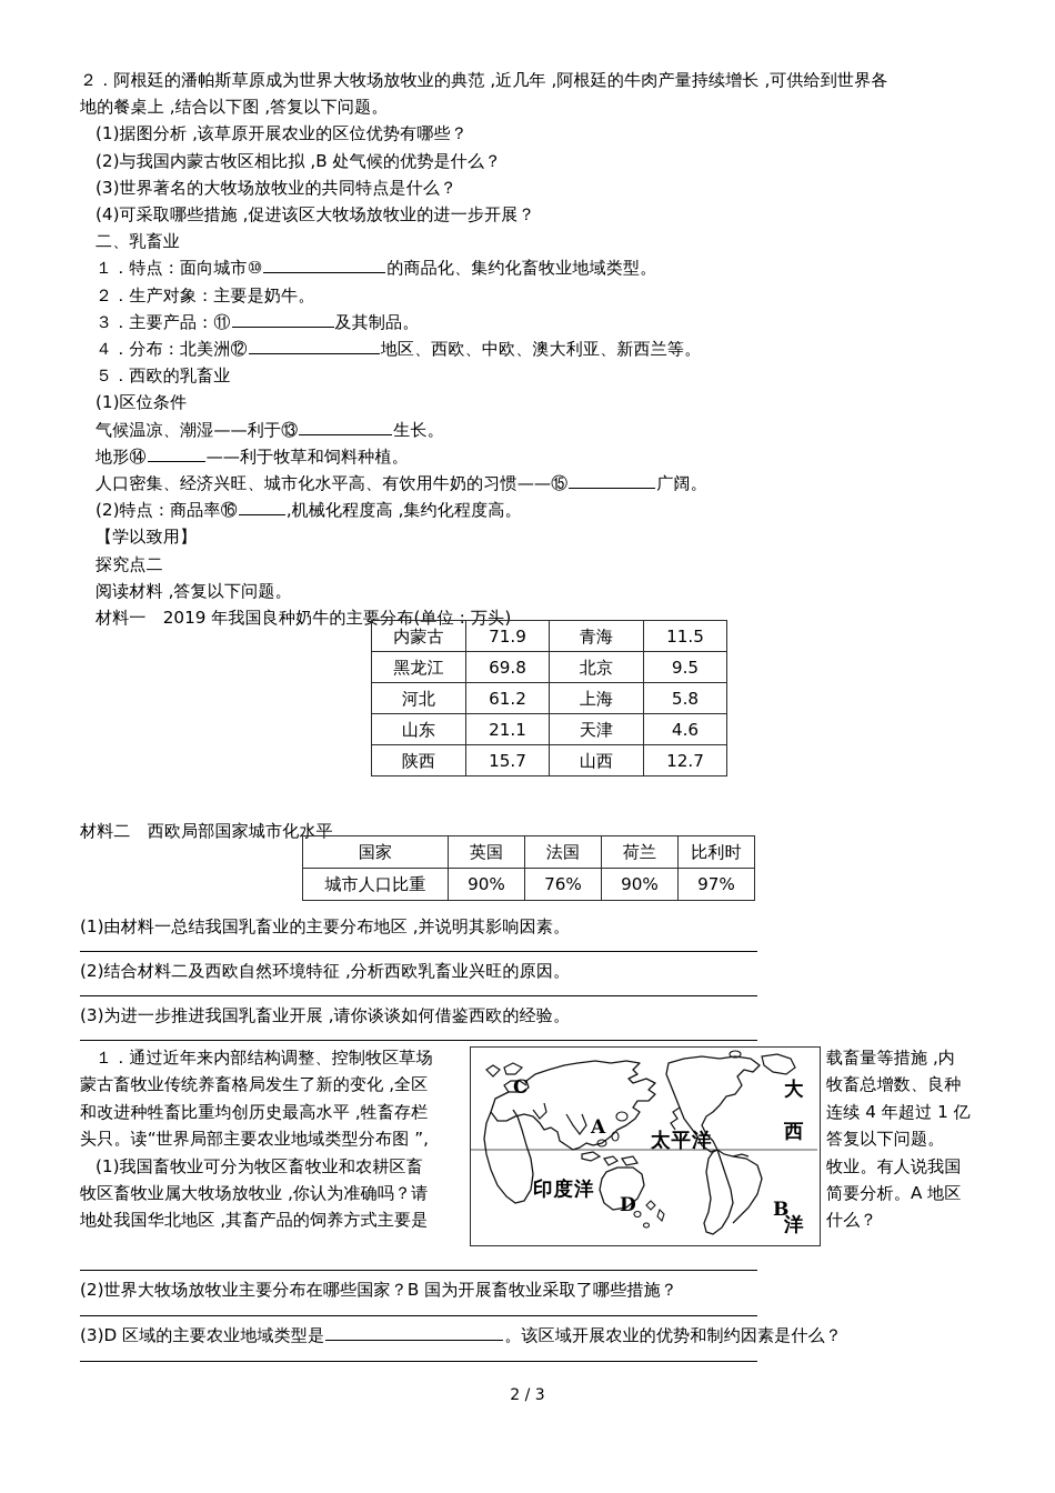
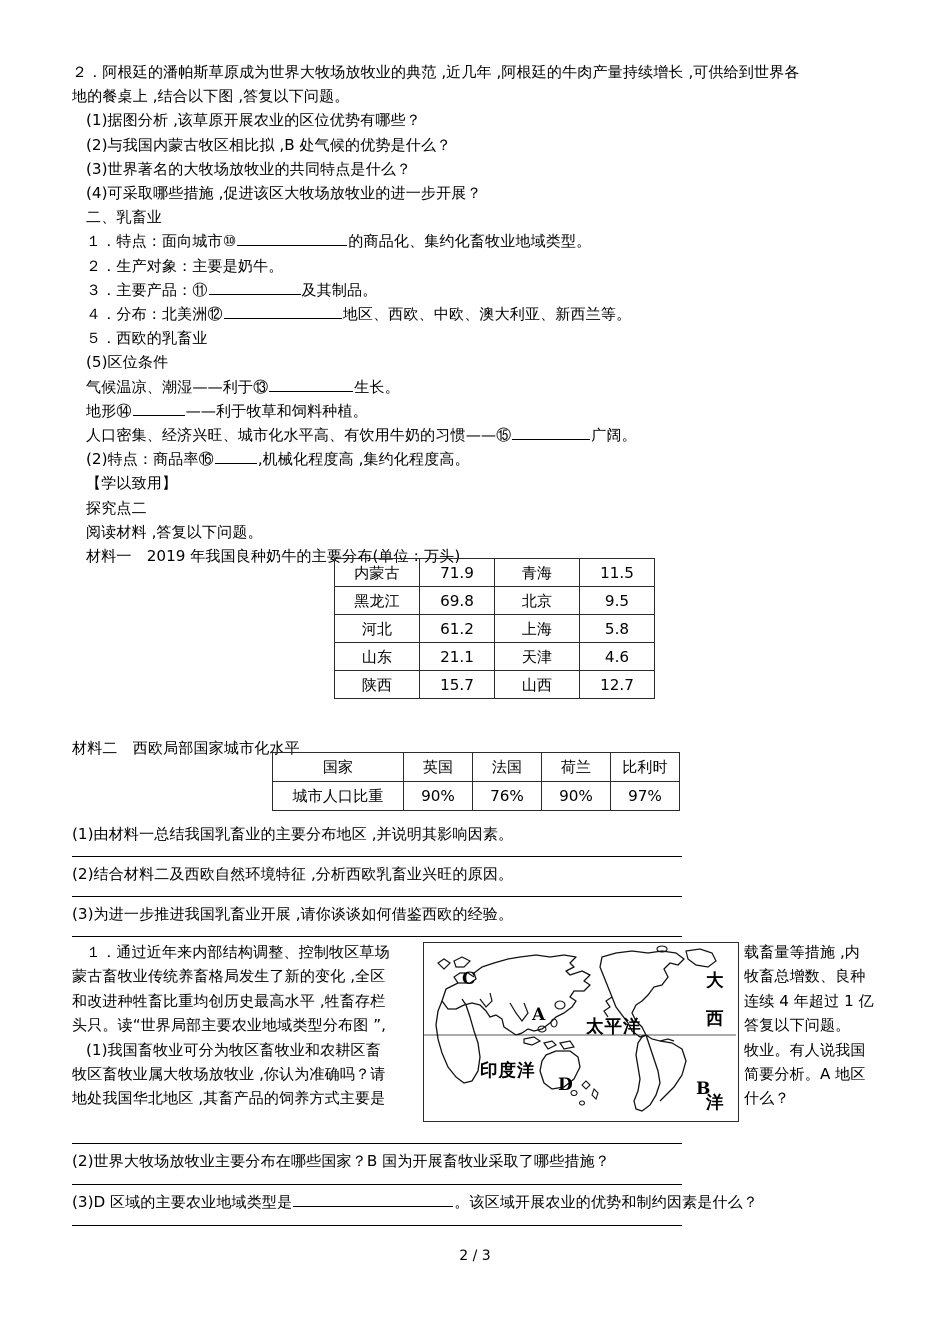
  ２．阿根廷的潘帕斯草原成为世界大牧场放牧业的典范 ,近几年 ,阿根廷的牛肉产量持续增长 ,可供给到世界各
  地的餐桌上 ,结合以下图 ,答复以下问题。
  (1)据图分析 ,该草原开展农业的区位优势有哪些？
  (2)与我国内蒙古牧区相比拟 ,B 处气候的优势是什么？
  (3)世界著名的大牧场放牧业的共同特点是什么？
  (4)可采取哪些措施 ,促进该区大牧场放牧业的进一步开展？
  二、乳畜业
  １．特点：面向城市⑩ 的商品化、集约化畜牧业地域类型。
  ２．生产对象：主要是奶牛。
  ３．主要产品：⑪ 及其制品。
  ４．分布：北美洲⑫ 地区、西欧、中欧、澳大利亚、新西兰等。
  ５．西欧的乳畜业
- (1)区位条件
+ (5)区位条件
  气候温凉、潮湿——利于⑬ 生长。
  地形⑭ ——利于牧草和饲料种植。
  人口密集、经济兴旺、城市化水平高、有饮用牛奶的习惯——⑮ 广阔。
  (2)特点：商品率⑯ ,机械化程度高 ,集约化程度高。
  【学以致用】
  探究点二
  阅读材料 ,答复以下问题。
  材料一 2019 年我国良种奶牛的主要分布(单位：万头)
  内蒙古	71.9	青海	11.5
  黑龙江	69.8	北京	9.5
  河北	61.2	上海	5.8
  山东	21.1	天津	4.6
  陕西	15.7	山西	12.7
  材料二 西欧局部国家城市化水平
  国家	英国	法国	荷兰	比利时
  城市人口比重	90%	76%	90%	97%
  (1)由材料一总结我国乳畜业的主要分布地区 ,并说明其影响因素。
  (2)结合材料二及西欧自然环境特征 ,分析西欧乳畜业兴旺的原因。
  (3)为进一步推进我国乳畜业开展 ,请你谈谈如何借鉴西欧的经验。
  １．通过近年来内部结构调整、控制牧区草场
  蒙古畜牧业传统养畜格局发生了新的变化 ,全区
  和改进种牲畜比重均创历史最高水平 ,牲畜存栏
  头只。读“世界局部主要农业地域类型分布图 ”,
  (1)我国畜牧业可分为牧区畜牧业和农耕区畜
  牧区畜牧业属大牧场放牧业 ,你认为准确吗？请
  地处我国华北地区 ,其畜产品的饲养方式主要是
  A
  B
  C
  D
  太平洋
  印度洋
  大
  西
  洋
  载畜量等措施 ,内
  牧畜总增数、良种
  连续 4 年超过 1 亿
  答复以下问题。
  牧业。有人说我国
  简要分析。A 地区
  什么？
  (2)世界大牧场放牧业主要分布在哪些国家？B 国为开展畜牧业采取了哪些措施？
  (3)D 区域的主要农业地域类型是 。该区域开展农业的优势和制约因素是什么？
  2 / 3
